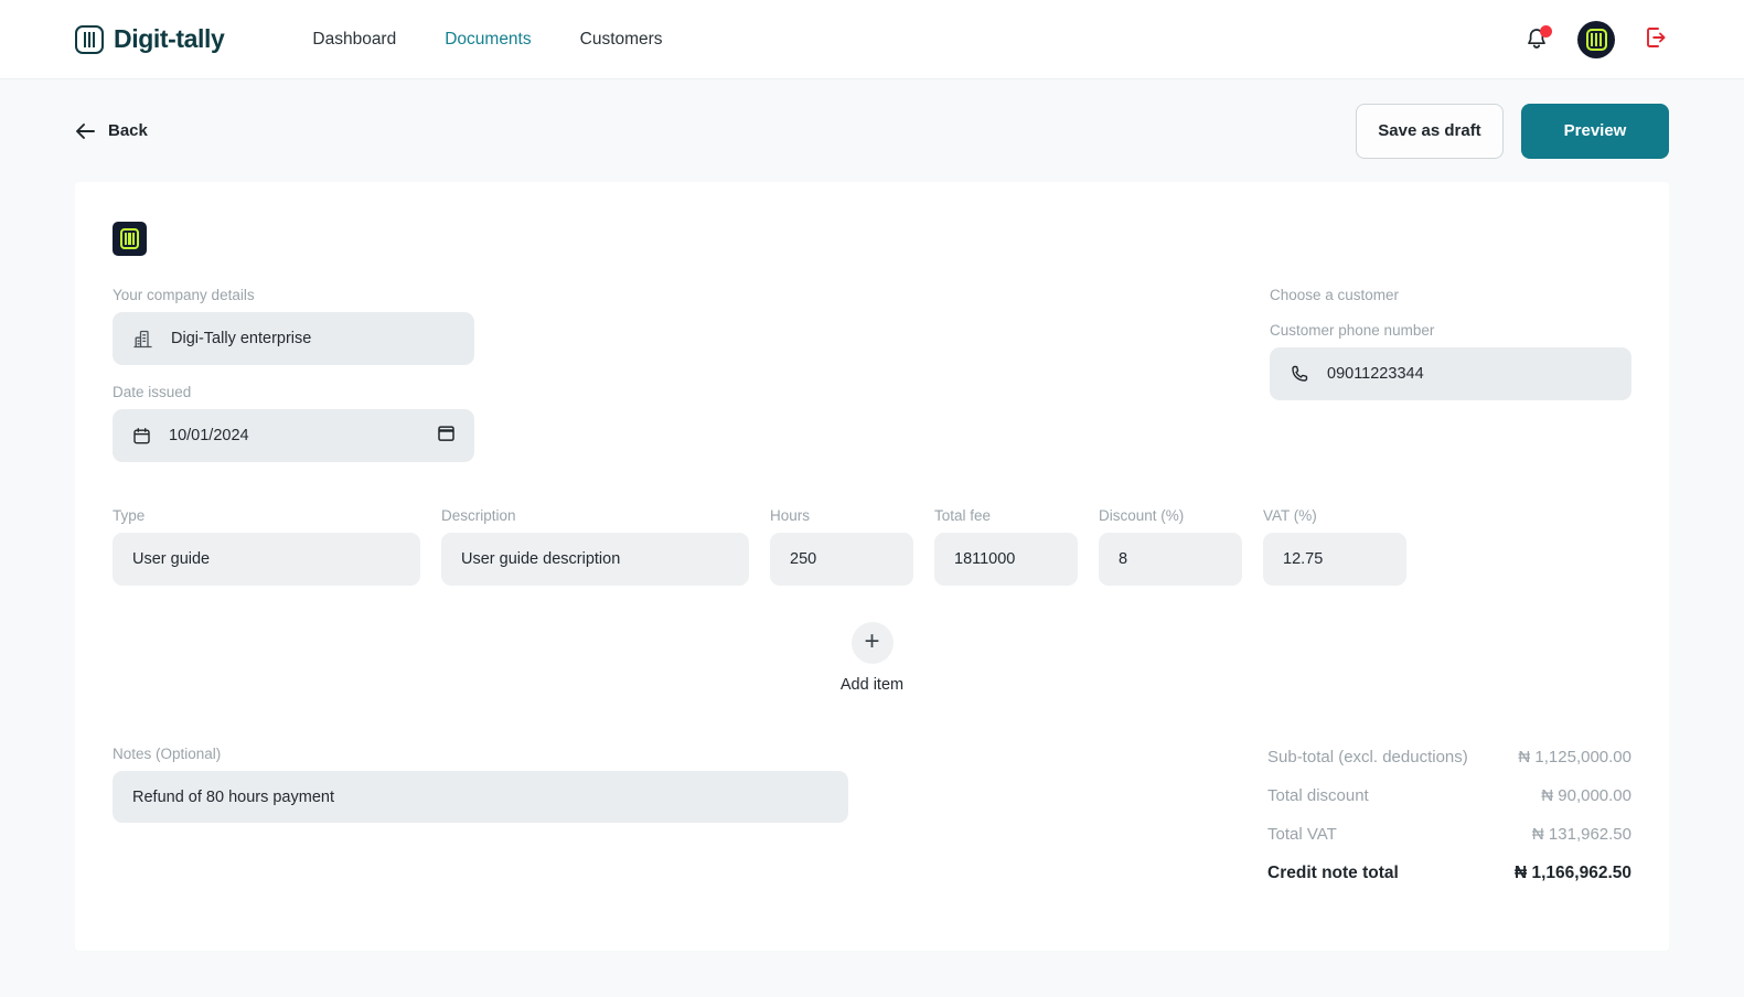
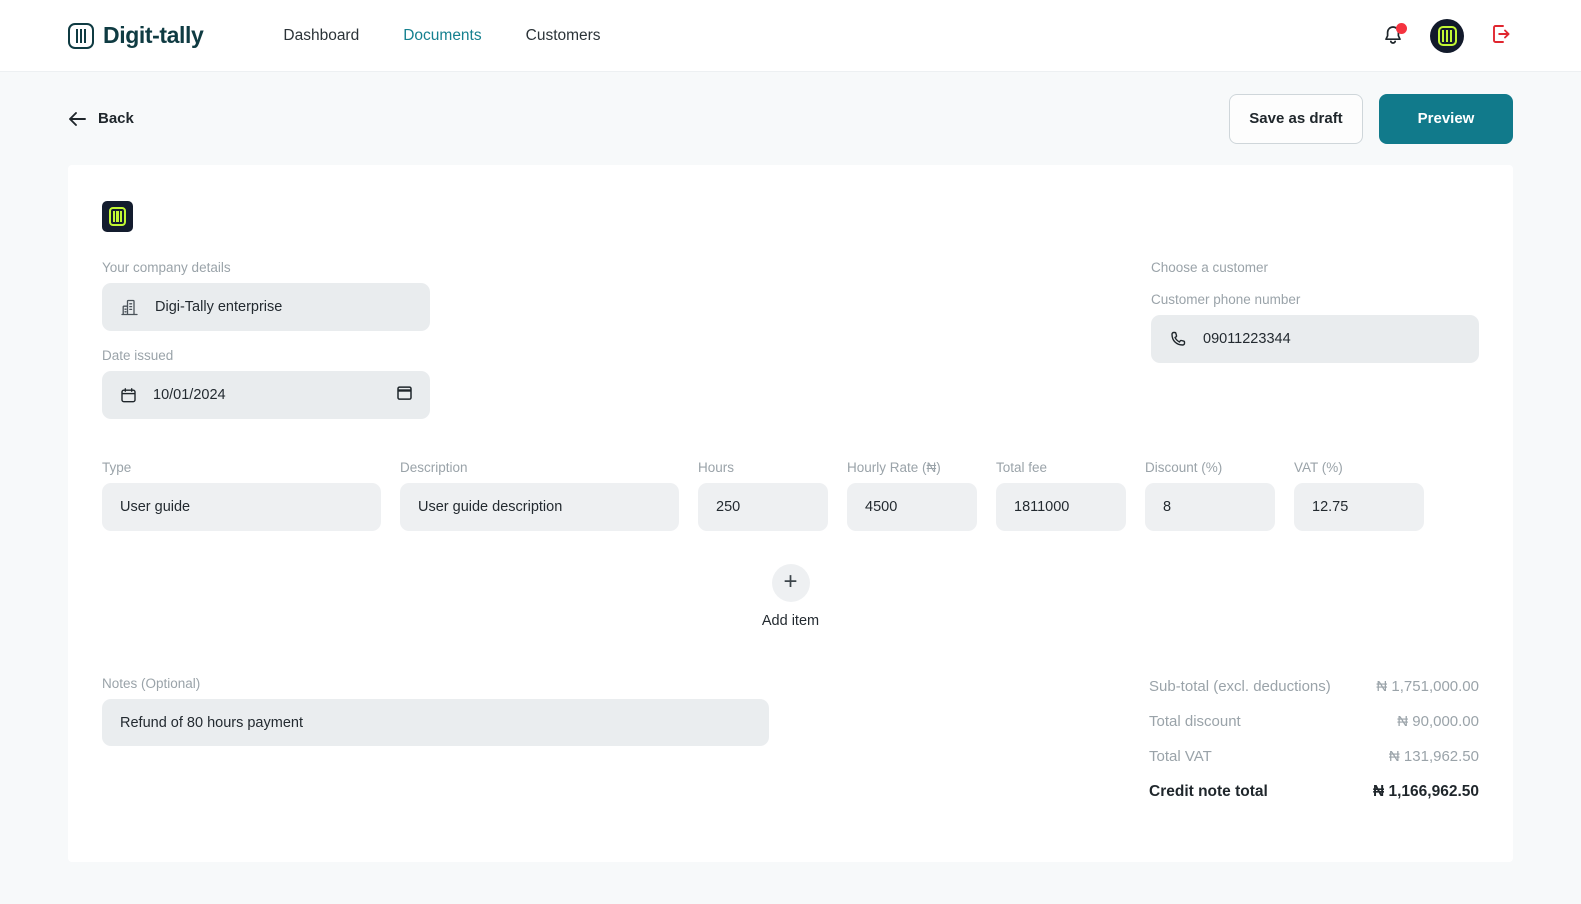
  Digit-tally
  Dashboard
  Documents
  Customers
  Back
  Save as draft
  Preview
  Your company details
  Digi-Tally enterprise
  Date issued
  10/01/2024
  Choose a customer
  Customer phone number
  09011223344
  Type
  User guide
  Description
  User guide description
  Hours
  250
+ Hourly Rate (₦)
+ 4500
  Total fee
  1811000
  Discount (%)
  8
  VAT (%)
  12.75
  +
  Add item
  Notes (Optional)
  Refund of 80 hours payment
  Sub-total (excl. deductions)
- ₦ 1,125,000.00
+ ₦ 1,751,000.00
  Total discount
  ₦ 90,000.00
  Total VAT
  ₦ 131,962.50
  Credit note total
  ₦ 1,166,962.50
